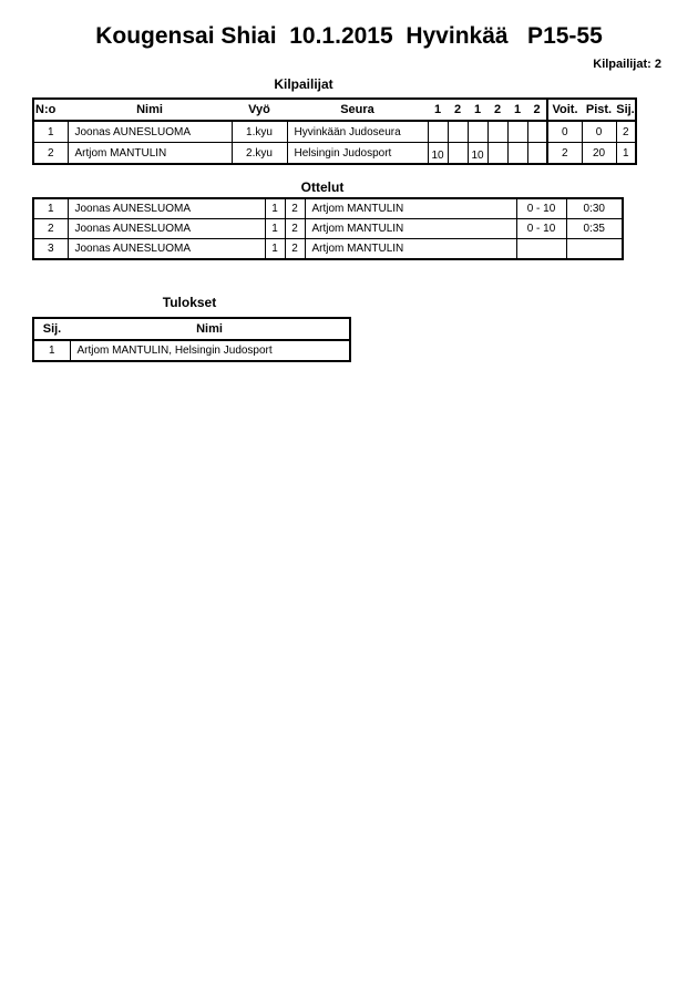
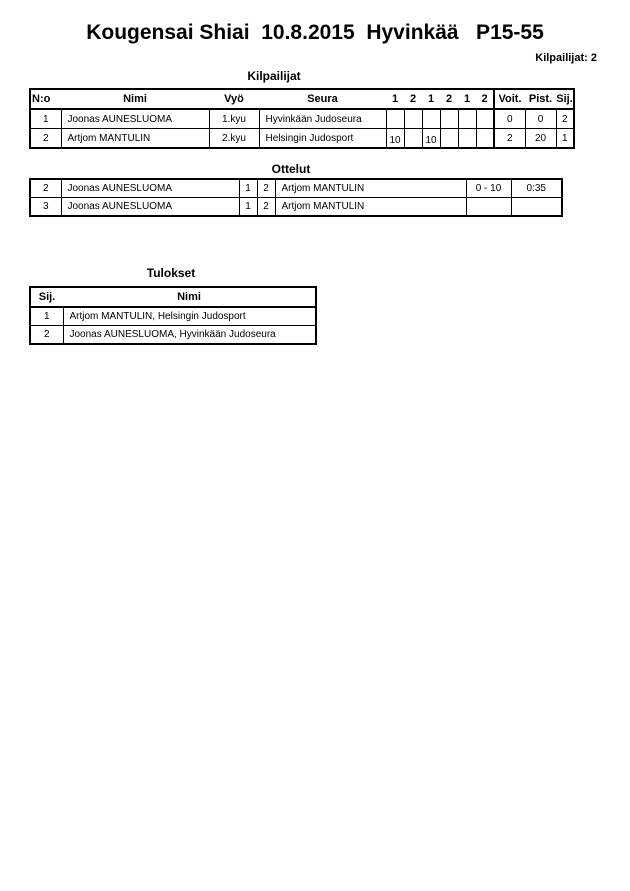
- Kougensai Shiai 10.1.2015 Hyvinkää P15-55
+ Kougensai Shiai 10.8.2015 Hyvinkää P15-55
  Kilpailijat: 2
  Kilpailijat
  N:o	Nimi	Vyö	Seura	1	2	1	2	1	2	Voit.	Pist.	Sij.
  1	Joonas AUNESLUOMA	1.kyu	Hyvinkään Judoseura							0	0	2
  2	Artjom MANTULIN	2.kyu	Helsingin Judosport	10		10				2	20	1
  Ottelut
- 1	Joonas AUNESLUOMA	1	2	Artjom MANTULIN	0 - 10	0:30
  2	Joonas AUNESLUOMA	1	2	Artjom MANTULIN	0 - 10	0:35
  3	Joonas AUNESLUOMA	1	2	Artjom MANTULIN
  Tulokset
  Sij.	Nimi
  1	Artjom MANTULIN, Helsingin Judosport
+ 2	Joonas AUNESLUOMA, Hyvinkään Judoseura
